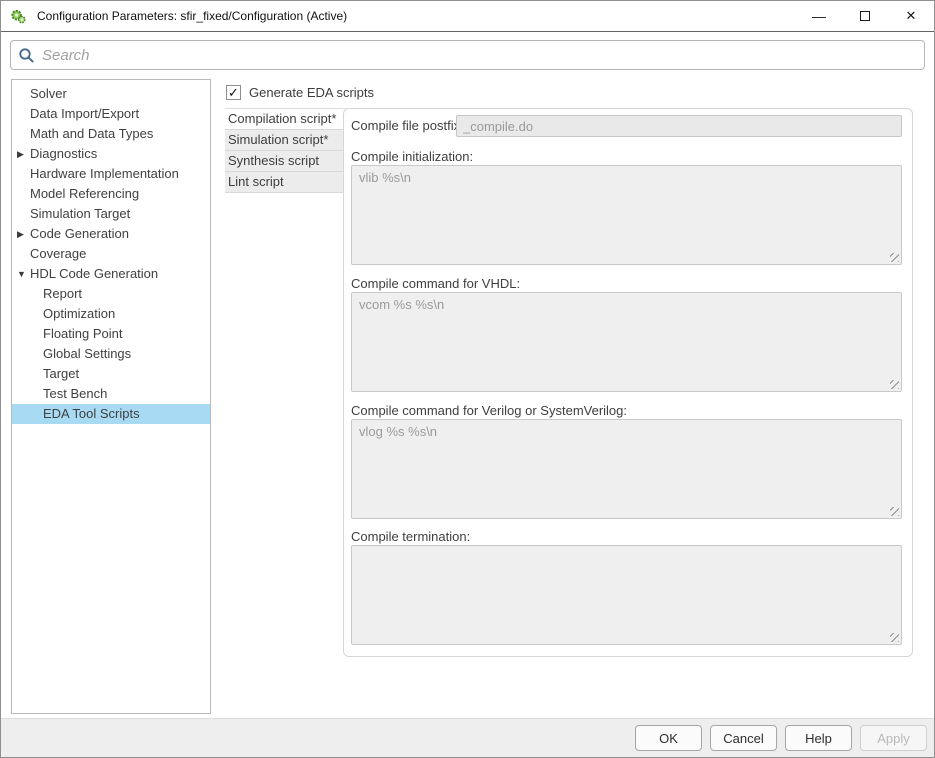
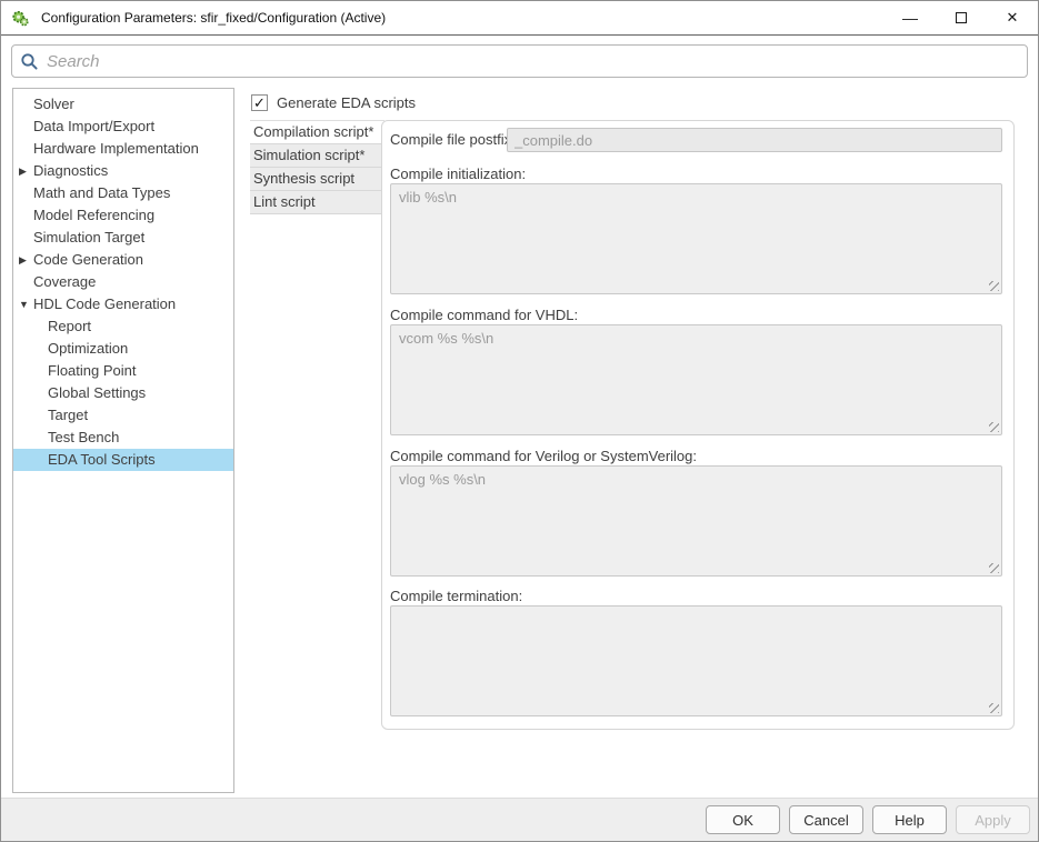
  Configuration Parameters: sfir_fixed/Configuration (Active)
  —
  ✕
  Search
  Solver
  Data Import/Export
- Math and Data Types
+ Hardware Implementation
  ▶
  Diagnostics
- Hardware Implementation
+ Math and Data Types
  Model Referencing
  Simulation Target
  ▶
  Code Generation
  Coverage
  ▼
  HDL Code Generation
  Report
  Optimization
  Floating Point
  Global Settings
  Target
  Test Bench
  EDA Tool Scripts
  ✓
  Generate EDA scripts
  Compilation script*
  Simulation script*
  Synthesis script
  Lint script
  Compile file postfi
  _compile.do
  Compile initialization:
  vlib %s\n
  Compile command for VHDL:
  vcom %s %s\n
  Compile command for Verilog or SystemVerilog:
  vlog %s %s\n
  Compile termination:
  OK
  Cancel
  Help
  Apply
